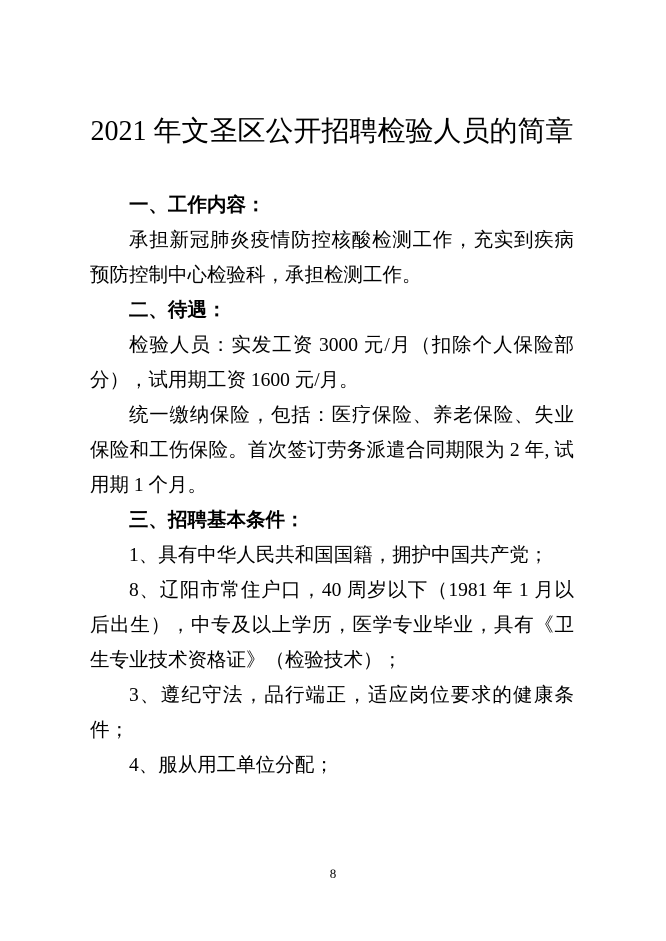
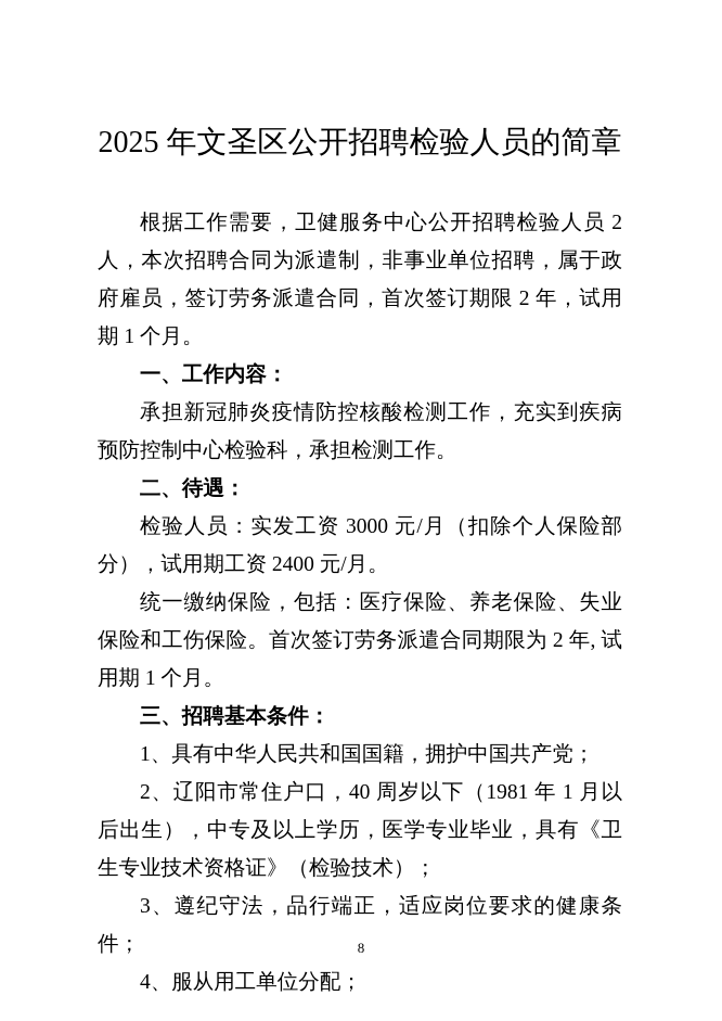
- 2021 年文圣区公开招聘检验人员的简章
+ 2025 年文圣区公开招聘检验人员的简章
+ 根据工作需要，卫健服务中心公开招聘检验人员 2 人，本次招聘合同为派遣制，非事业单位招聘，属于政府雇员，签订劳务派遣合同，首次签订期限 2 年，试用期 1 个月。
  一、工作内容：
  承担新冠肺炎疫情防控核酸检测工作，充实到疾病预防控制中心检验科，承担检测工作。
  二、待遇：
- 检验人员：实发工资 3000 元/月（扣除个人保险部分），试用期工资 1600 元/月。
+ 检验人员：实发工资 3000 元/月（扣除个人保险部分），试用期工资 2400 元/月。
  统一缴纳保险，包括：医疗保险、养老保险、失业保险和工伤保险。首次签订劳务派遣合同期限为 2 年, 试用期 1 个月。
  三、招聘基本条件：
  1、具有中华人民共和国国籍，拥护中国共产党；
- 8、辽阳市常住户口，40 周岁以下（1981 年 1 月以后出生），中专及以上学历，医学专业毕业，具有《卫生专业技术资格证》（检验技术）；
+ 2、辽阳市常住户口，40 周岁以下（1981 年 1 月以后出生），中专及以上学历，医学专业毕业，具有《卫生专业技术资格证》（检验技术）；
  3、遵纪守法，品行端正，适应岗位要求的健康条件；
  4、服从用工单位分配；
  8
